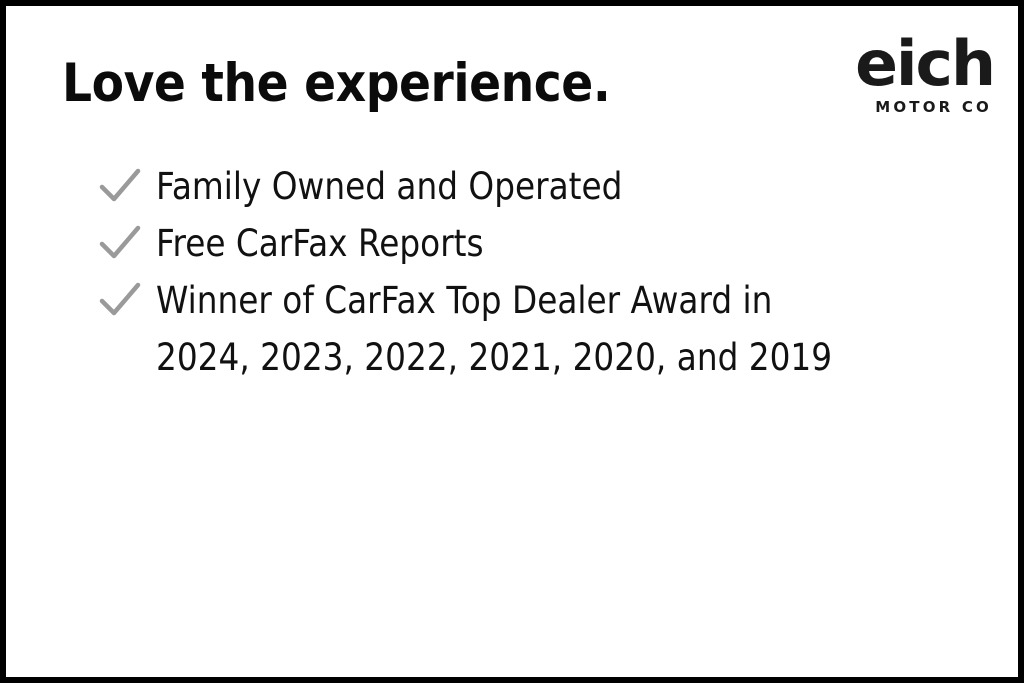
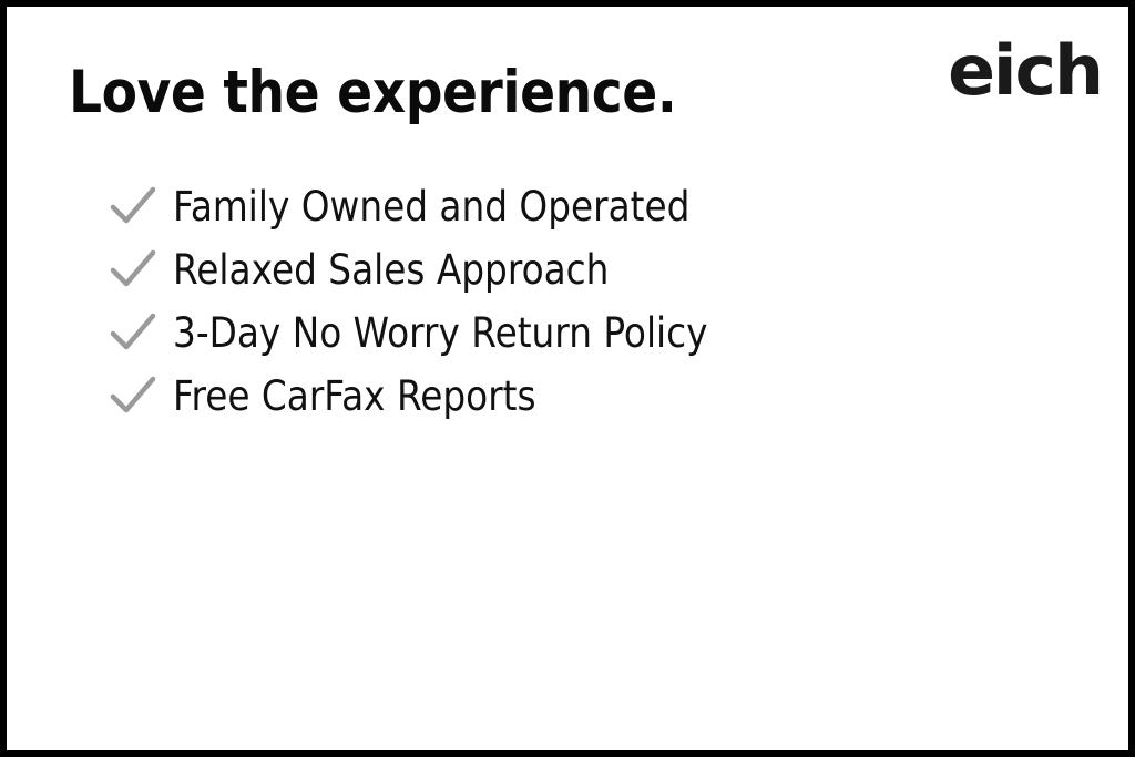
  Love the experience.
  eich
- MOTOR CO
  Family Owned and Operated
+ Relaxed Sales Approach
+ 3-Day No Worry Return Policy
  Free CarFax Reports
- Winner of CarFax Top Dealer Award in
- 2024, 2023, 2022, 2021, 2020, and 2019
